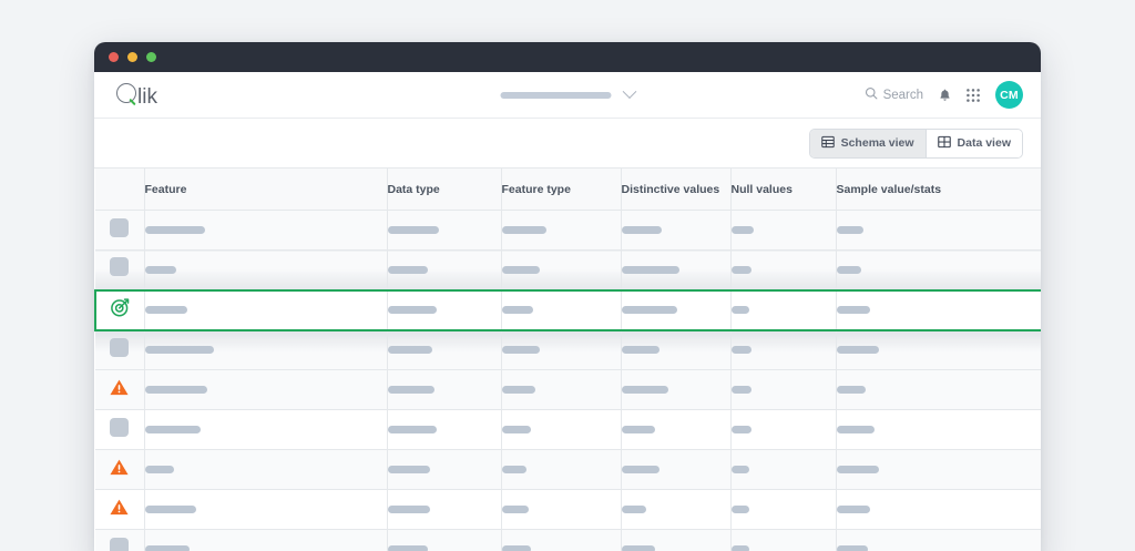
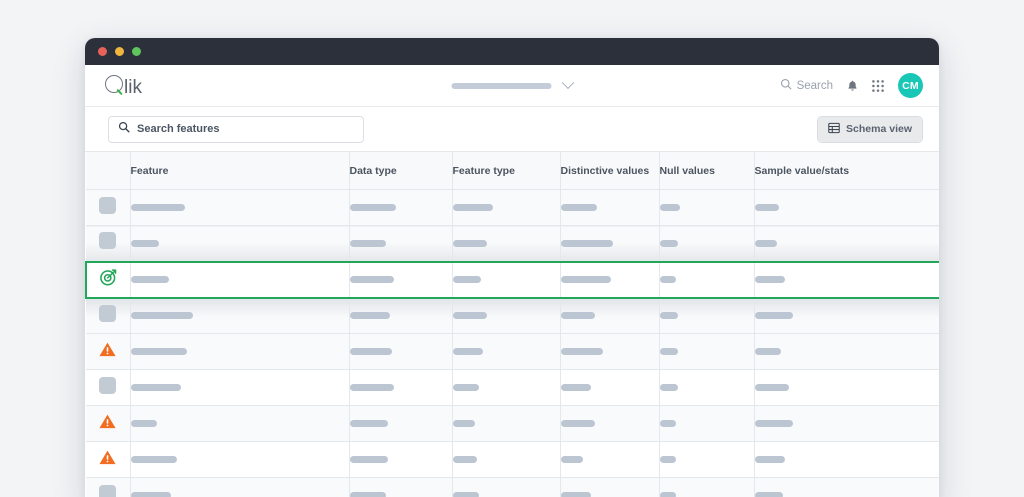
  lik
  Search
  CM
+ Search features
  Schema view
- Data view
  	Feature	Data type	Feature type	Distinctive values	Null values	Sample value/stats
